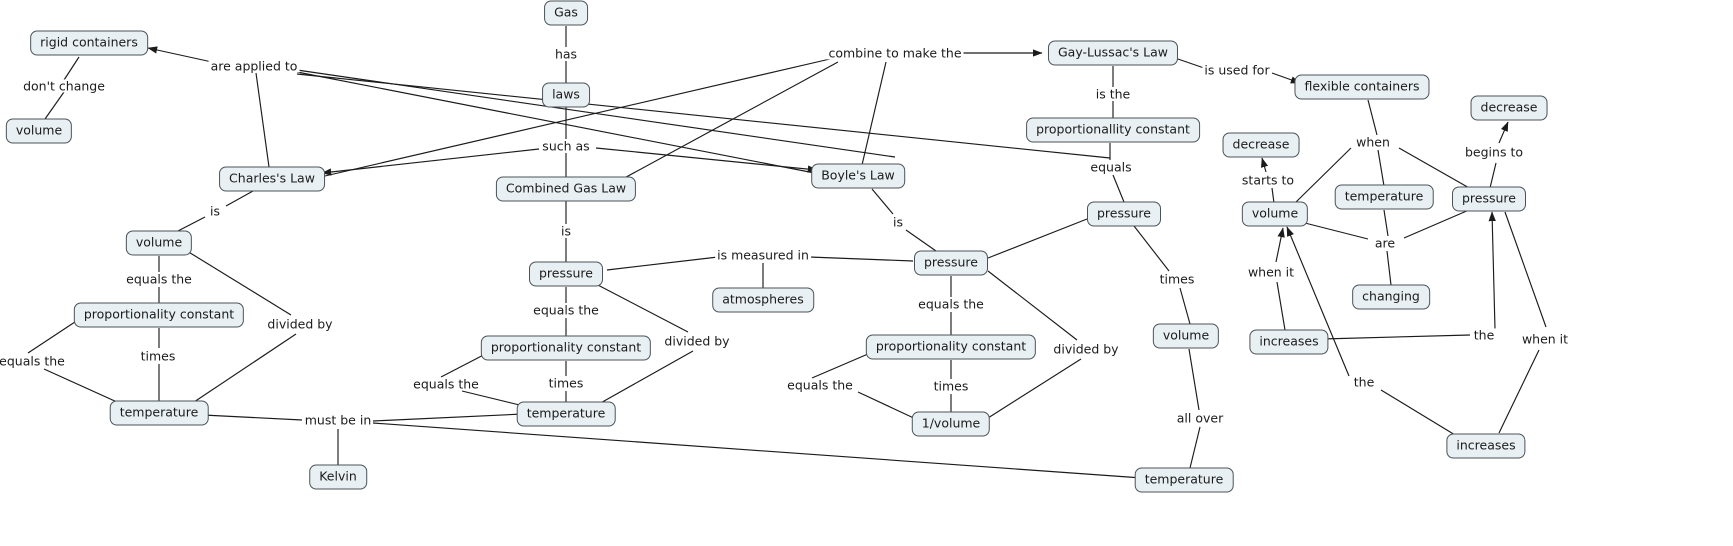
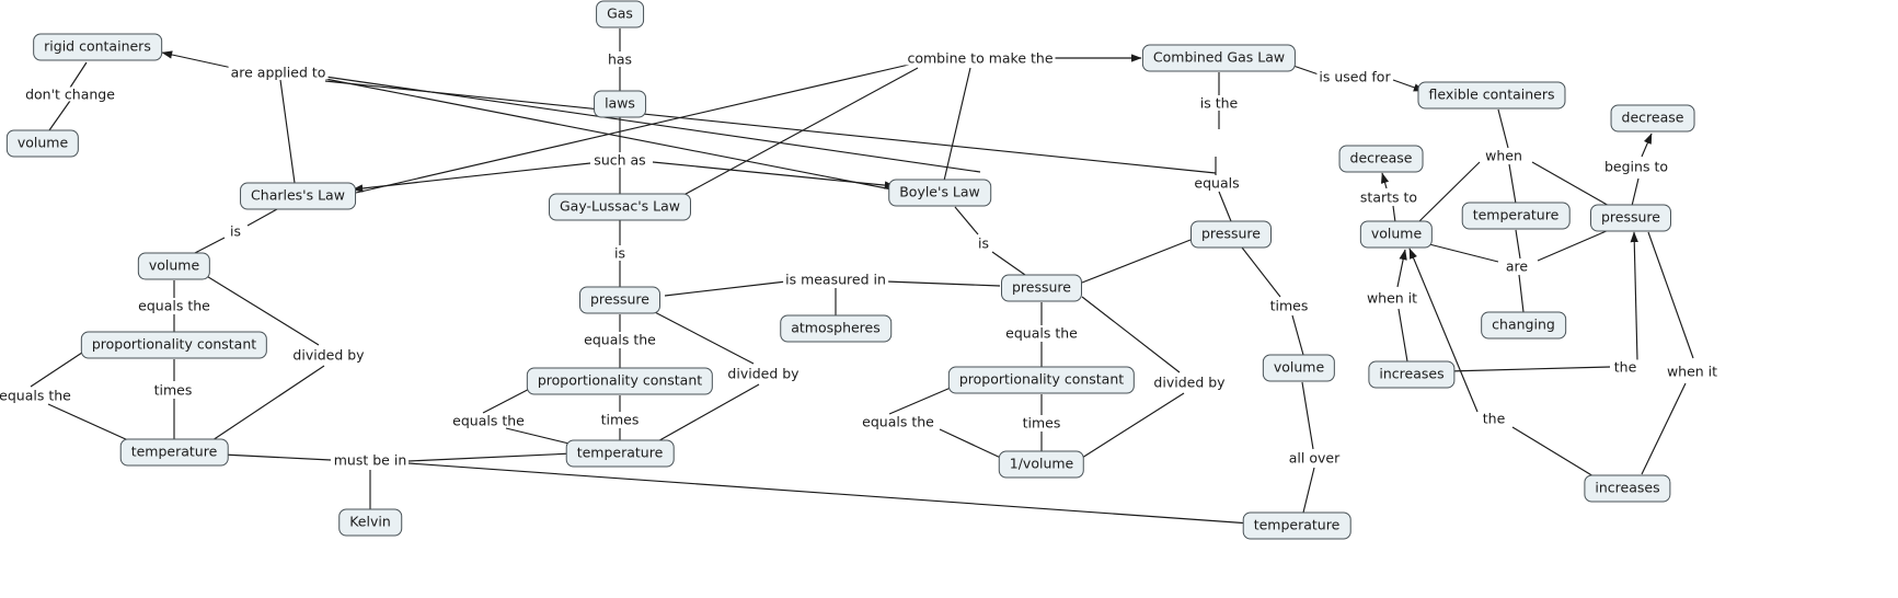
  rigid containers
  volume
  Gas
  laws
  Charles's Law
- Combined Gas Law
+ Gay-Lussac's Law
  Boyle's Law
- Gay-Lussac's Law
+ Combined Gas Law
  flexible containers
  volume
  proportionality constant
  temperature
  Kelvin
  pressure
  proportionality constant
  temperature
  atmospheres
  pressure
  proportionality constant
  1/volume
- proportionallity constant
  pressure
  volume
  temperature
  decrease
  volume
  temperature
  pressure
  decrease
  changing
  increases
  increases
  are applied to
  don't change
  has
  such as
  combine to make the
  is used for
  is the
  equals
  is
  is
  is
  is measured in
  equals the
  divided by
  times
  equals the
  must be in
  equals the
  divided by
  times
  equals the
  equals the
  divided by
  times
  equals the
  times
  all over
  starts to
  when
  begins to
  are
  when it
  the
  the
  when it
